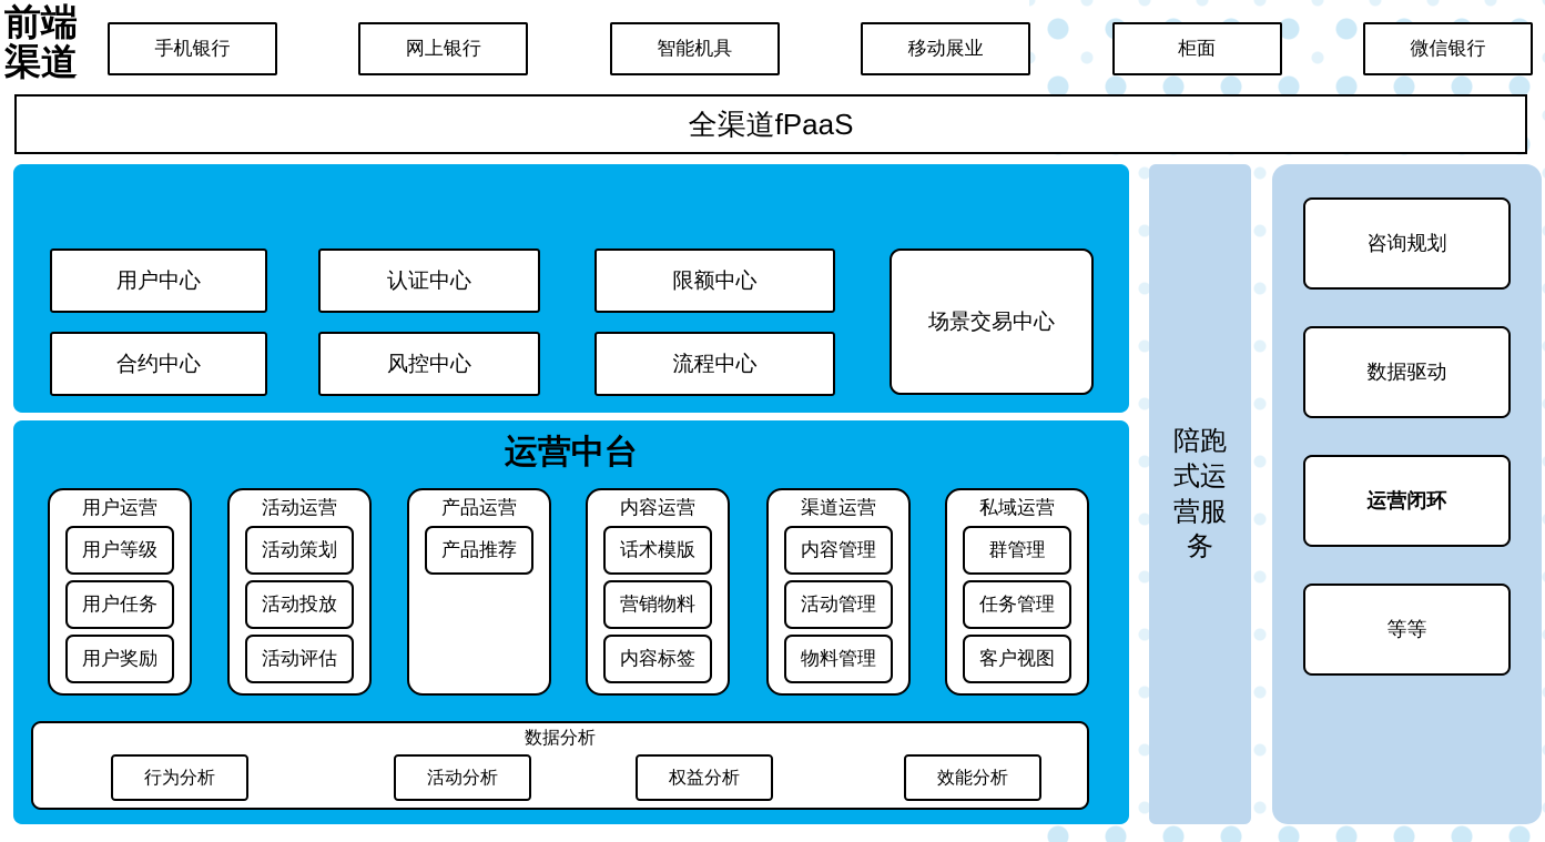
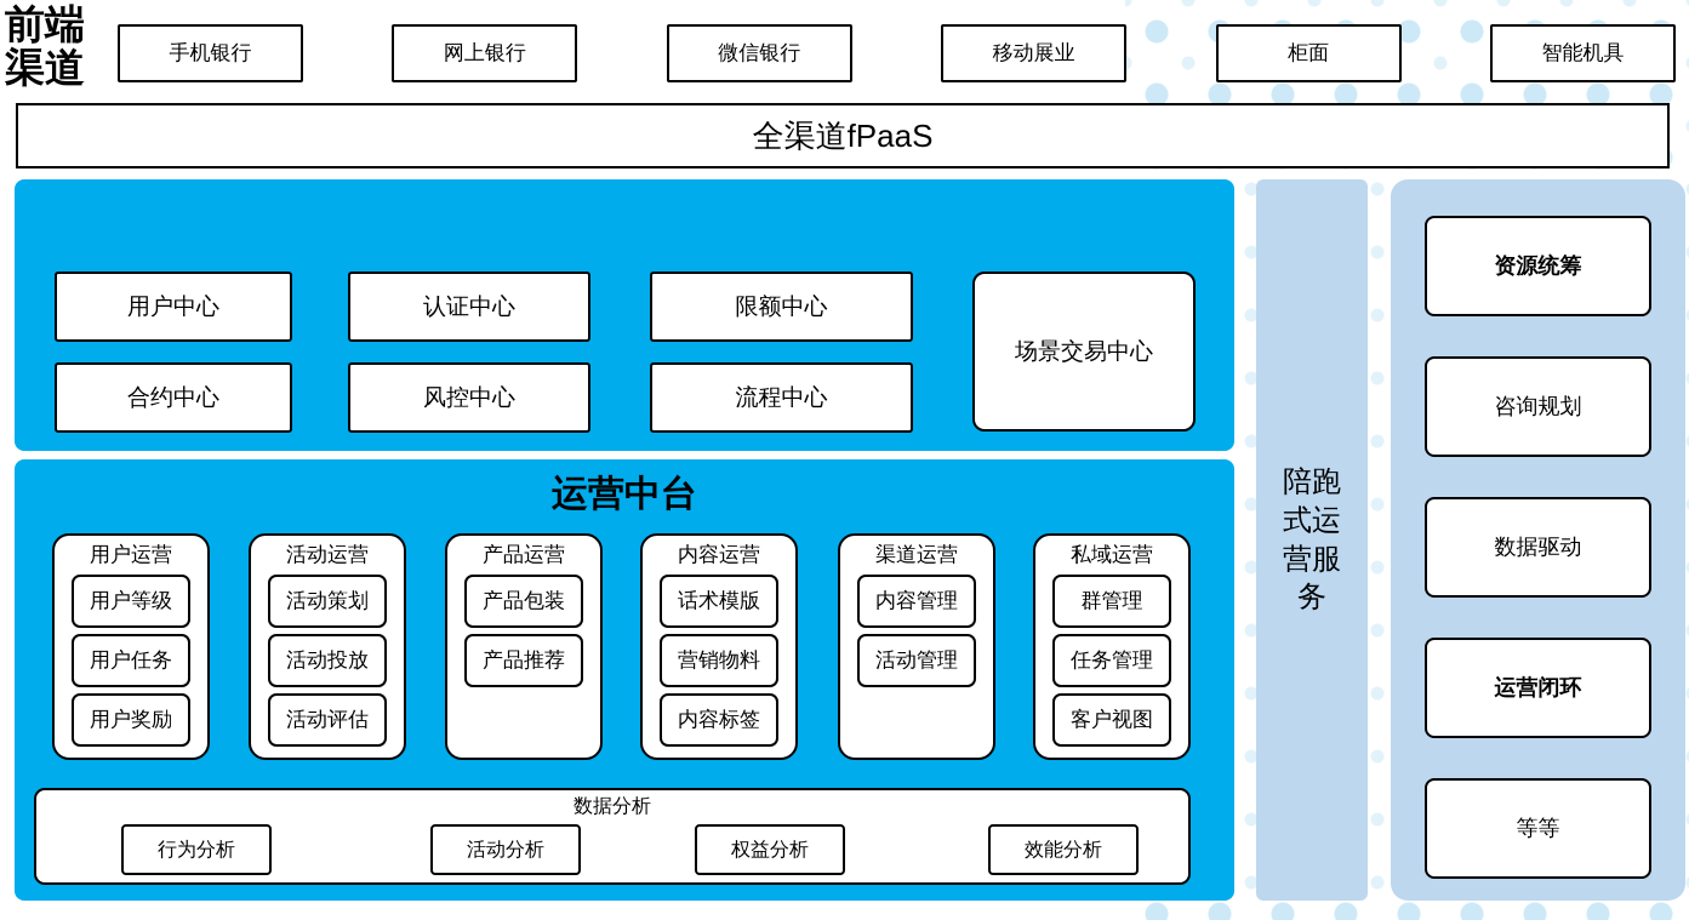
  前端渠道
  手机银行
  网上银行
- 智能机具
+ 微信银行
  移动展业
  柜面
- 微信银行
+ 智能机具
  全渠道fPaaS
  用户中心
  认证中心
  限额中心
  合约中心
  风控中心
  流程中心
  场景交易中心
  运营中台
  用户运营
  用户等级
  用户任务
  用户奖励
  活动运营
  活动策划
  活动投放
  活动评估
  产品运营
+ 产品包装
  产品推荐
  内容运营
  话术模版
  营销物料
  内容标签
  渠道运营
  内容管理
  活动管理
- 物料管理
  私域运营
  群管理
  任务管理
  客户视图
  数据分析
  行为分析
  活动分析
  权益分析
  效能分析
  陪跑式运营服务
+ 资源统筹
  咨询规划
  数据驱动
  运营闭环
  等等
